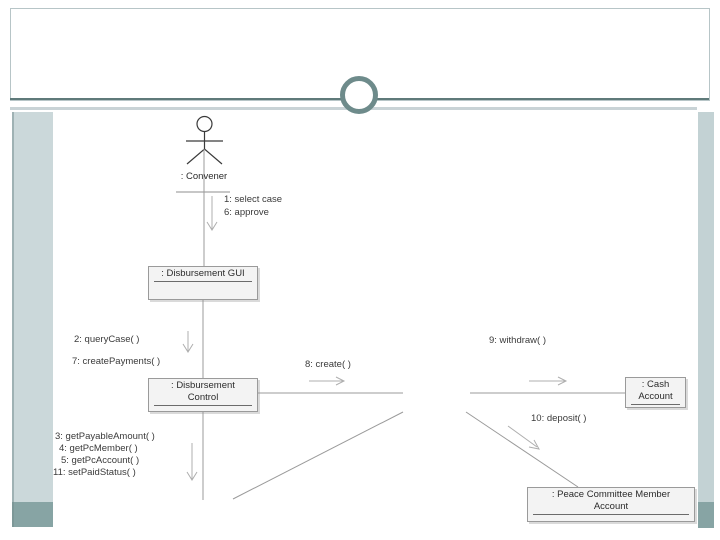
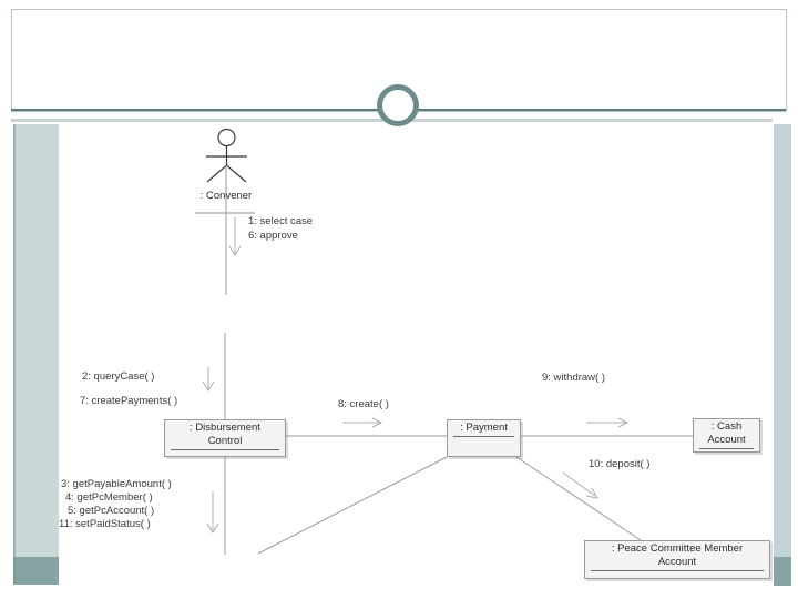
  : Convener
- : Disbursement GUI
  : Disbursement
  Control
+ : Payment
  : Cash
  Account
  : Peace Committee Member
  Account
  1: select case
  6: approve
  2: queryCase( )
  7: createPayments( )
  3: getPayableAmount( )
  4: getPcMember( )
  5: getPcAccount( )
  11: setPaidStatus( )
  8: create( )
  9: withdraw( )
  10: deposit( )
